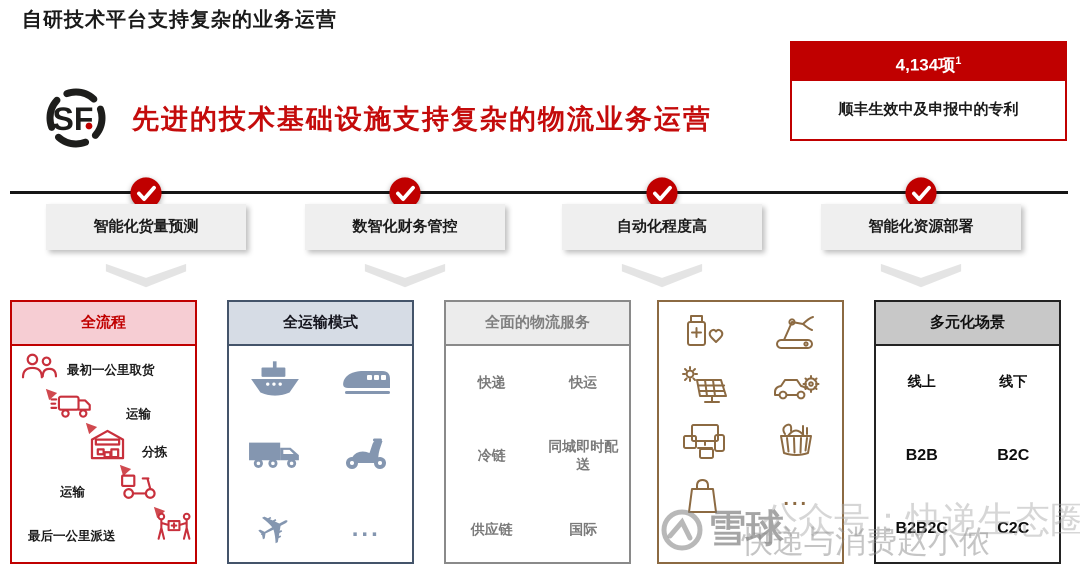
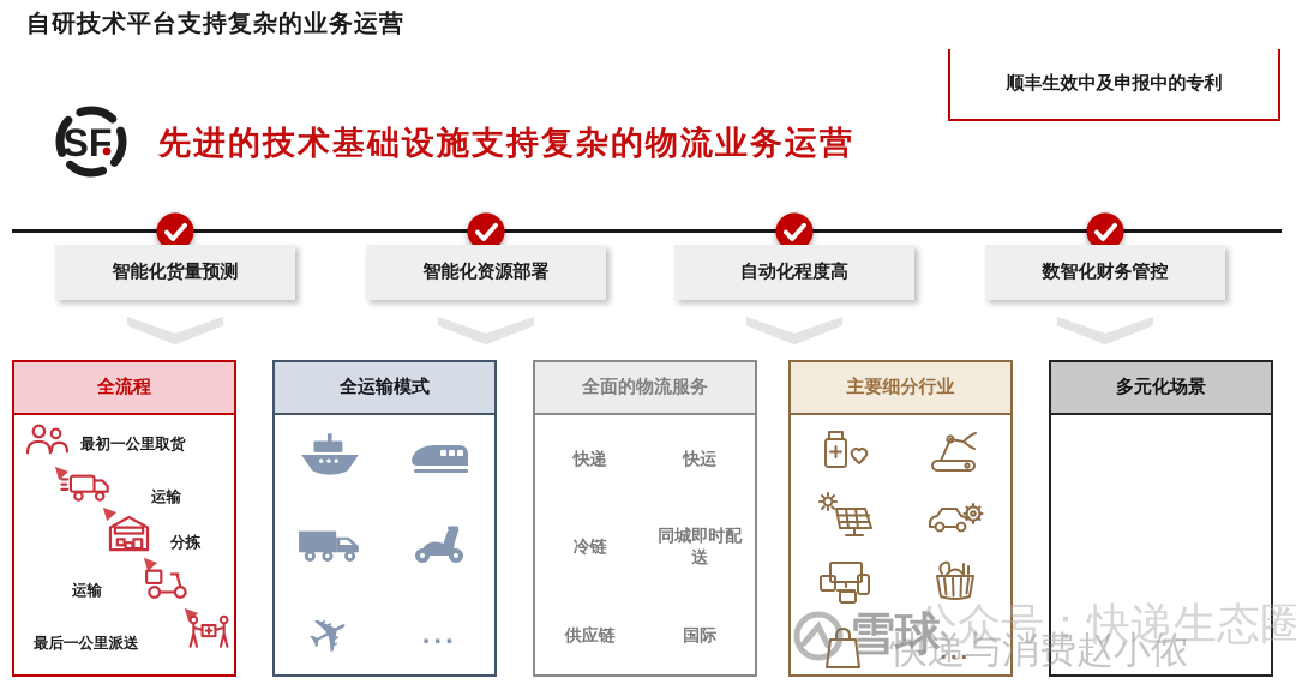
  自研技术平台支持复杂的业务运营
  SF
  先进的技术基础设施支持复杂的物流业务运营
- 4,134项1
  顺丰生效中及申报中的专利
  智能化货量预测
- 数智化财务管控
+ 智能化资源部署
  自动化程度高
- 智能化资源部署
+ 数智化财务管控
  全流程
  最初一公里取货
  运输
  分拣
  运输
  最后一公里派送
  全运输模式
  ...
  全面的物流服务
  快递
  快运
  冷链
  同城即时配送
  供应链
  国际
+ 主要细分行业
  多元化场景
- 线上
- 线下
- B2B
- B2C
- B2B2C
- C2C
  雪球
  公众号：快递生态圈
  快递与消费赵小侬
